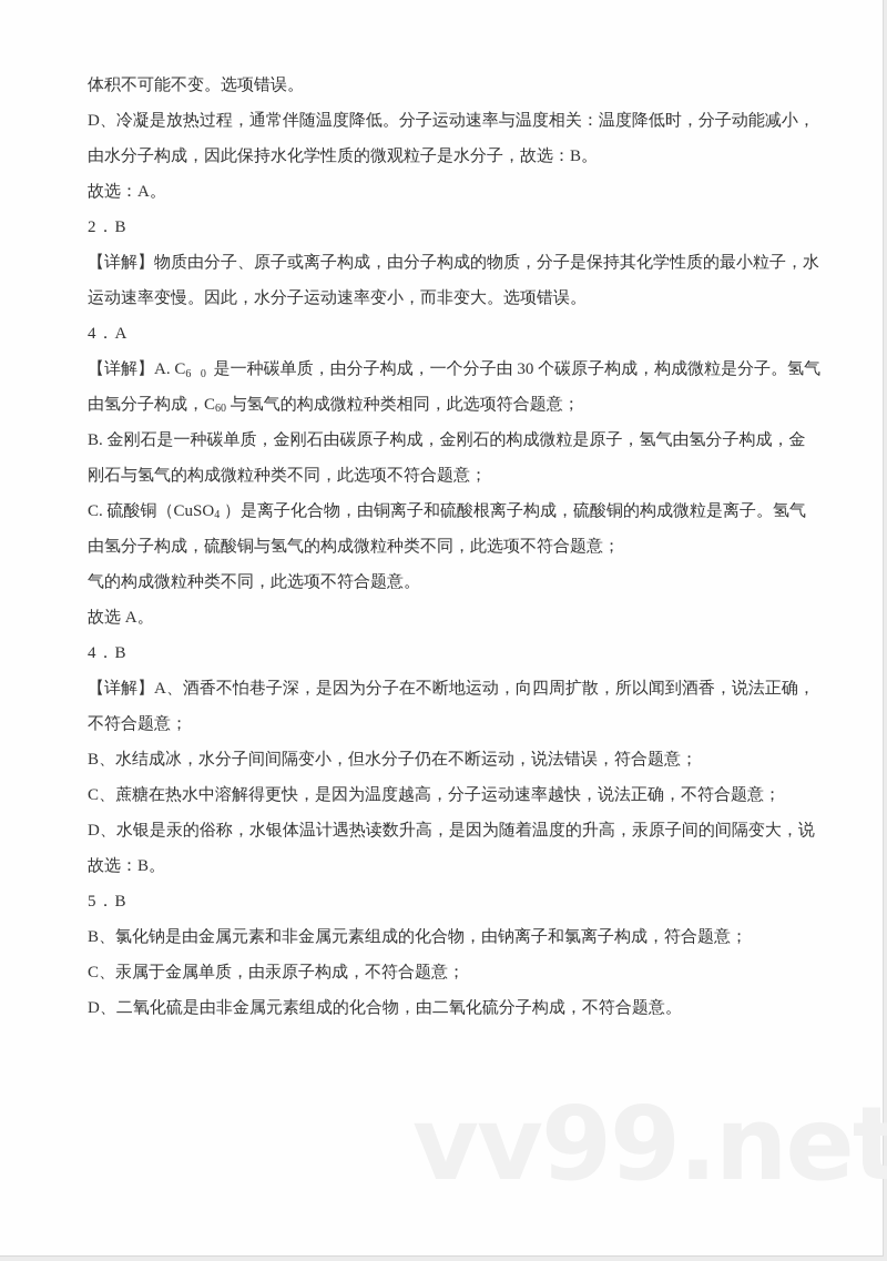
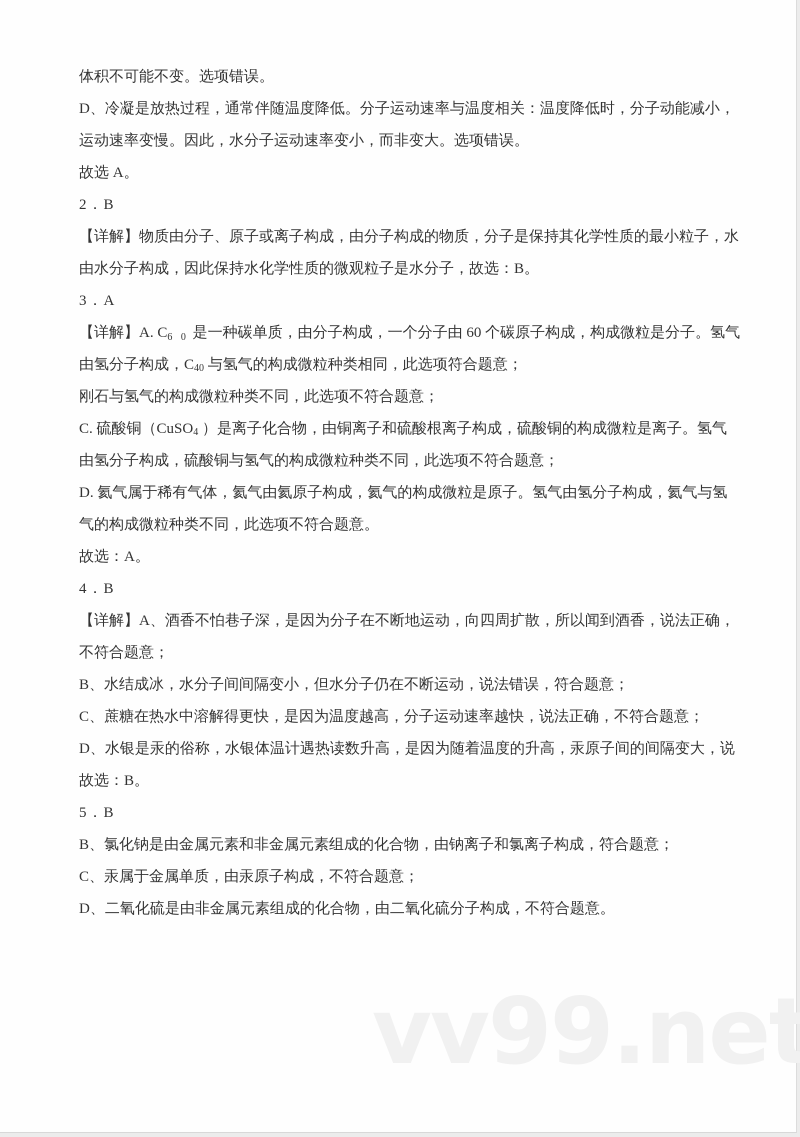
  vv99.net
  体积不可能不变。选项错误。
  D、冷凝是放热过程，通常伴随温度降低。分子运动速率与温度相关：温度降低时，分子动能减小，
- 由水分子构成，因此保持水化学性质的微观粒子是水分子，故选：B。
+ 运动速率变慢。因此，水分子运动速率变小，而非变大。选项错误。
- 故选：A。
+ 故选 A。
  2．B
  【详解】物质由分子、原子或离子构成，由分子构成的物质，分子是保持其化学性质的最小粒子，水
- 运动速率变慢。因此，水分子运动速率变小，而非变大。选项错误。
+ 由水分子构成，因此保持水化学性质的微观粒子是水分子，故选：B。
- 4．A
+ 3．A
- 【详解】A. C6 0 是一种碳单质，由分子构成，一个分子由 30 个碳原子构成，构成微粒是分子。氢气
+ 【详解】A. C6 0 是一种碳单质，由分子构成，一个分子由 60 个碳原子构成，构成微粒是分子。氢气
- 由氢分子构成，C60 与氢气的构成微粒种类相同，此选项符合题意；
+ 由氢分子构成，C40 与氢气的构成微粒种类相同，此选项符合题意；
- B. 金刚石是一种碳单质，金刚石由碳原子构成，金刚石的构成微粒是原子，氢气由氢分子构成，金
  刚石与氢气的构成微粒种类不同，此选项不符合题意；
  C. 硫酸铜（CuSO4 ）是离子化合物，由铜离子和硫酸根离子构成，硫酸铜的构成微粒是离子。氢气
  由氢分子构成，硫酸铜与氢气的构成微粒种类不同，此选项不符合题意；
+ D. 氦气属于稀有气体，氦气由氦原子构成，氦气的构成微粒是原子。氢气由氢分子构成，氦气与氢
  气的构成微粒种类不同，此选项不符合题意。
- 故选 A。
+ 故选：A。
  4．B
  【详解】A、酒香不怕巷子深，是因为分子在不断地运动，向四周扩散，所以闻到酒香，说法正确，
  不符合题意；
  B、水结成冰，水分子间间隔变小，但水分子仍在不断运动，说法错误，符合题意；
  C、蔗糖在热水中溶解得更快，是因为温度越高，分子运动速率越快，说法正确，不符合题意；
  D、水银是汞的俗称，水银体温计遇热读数升高，是因为随着温度的升高，汞原子间的间隔变大，说
  故选：B。
  5．B
  B、氯化钠是由金属元素和非金属元素组成的化合物，由钠离子和氯离子构成，符合题意；
  C、汞属于金属单质，由汞原子构成，不符合题意；
  D、二氧化硫是由非金属元素组成的化合物，由二氧化硫分子构成，不符合题意。
